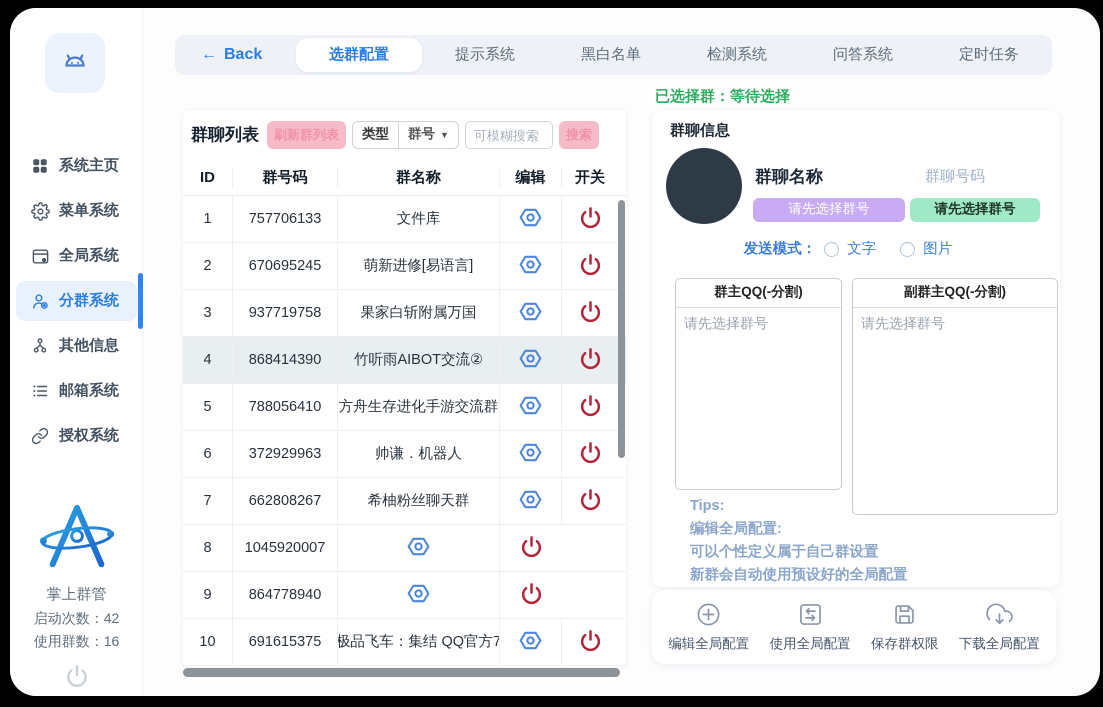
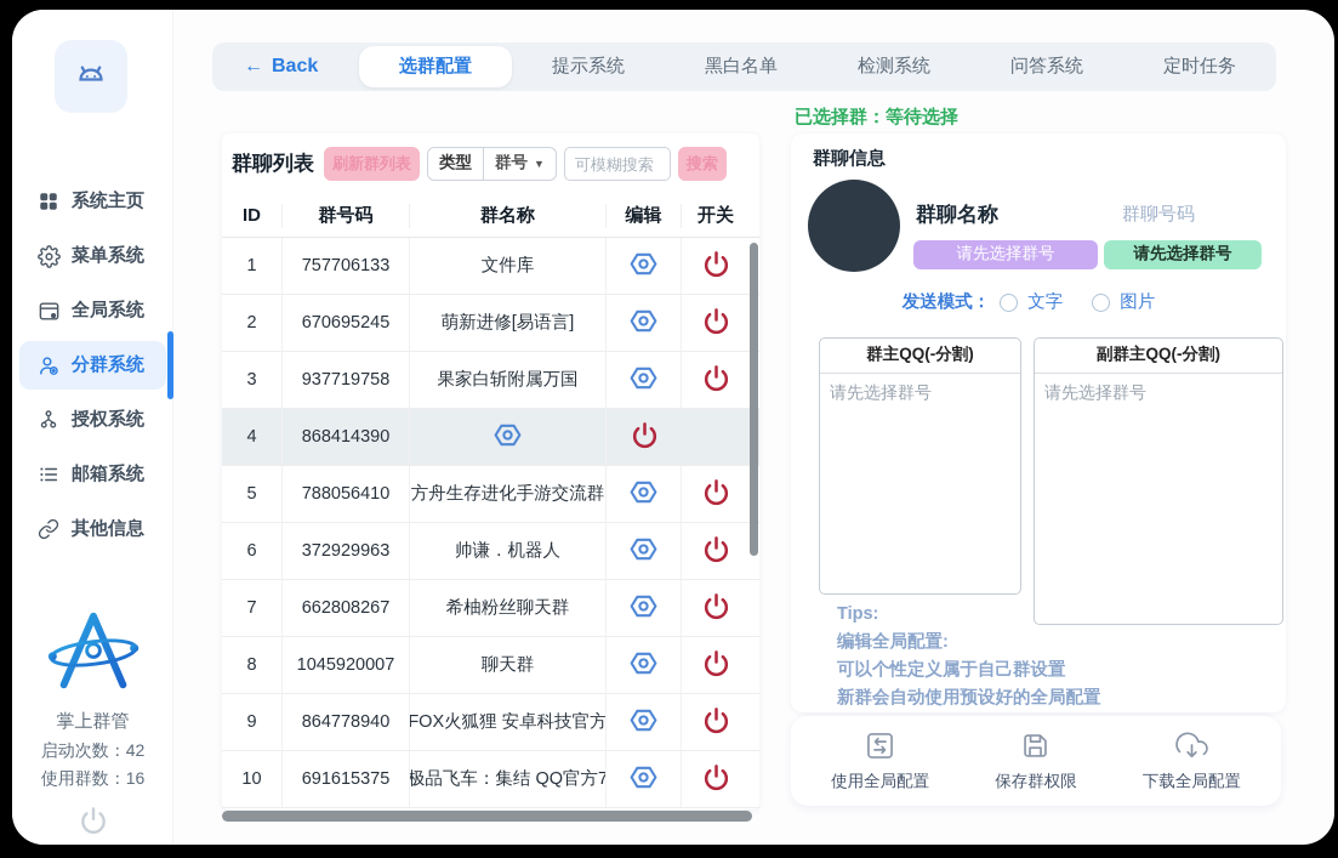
  系统主页
  菜单系统
  全局系统
  分群系统
- 其他信息
+ 授权系统
  邮箱系统
- 授权系统
+ 其他信息
  掌上群管
  启动次数：42
  使用群数：16
  ←
  Back
  选群配置
  提示系统
  黑白名单
  检测系统
  问答系统
  定时任务
  已选择群：等待选择
  群聊列表
  刷新群列表
  类型
  群号
  ▼
  可模糊搜索
  搜索
  ID
  群号码
  群名称
  编辑
  开关
  1
  757706133
  文件库
  2
  670695245
  萌新进修[易语言]
  3
  937719758
  果家白斩附属万国
  4
  868414390
- 竹听雨AIBOT交流②
  5
  788056410
  方舟生存进化手游交流群
  6
  372929963
  帅谦．机器人
  7
  662808267
  希柚粉丝聊天群
  8
  1045920007
+ 聊天群
  9
  864778940
+ FOX火狐狸 安卓科技官方
  10
  691615375
  极品飞车：集结 QQ官方7
  群聊信息
  群聊名称
  群聊号码
  请先选择群号
  请先选择群号
  发送模式：
  文字
  图片
  群主QQ(-分割)
  请先选择群号
  副群主QQ(-分割)
  请先选择群号
  Tips:
  编辑全局配置:
  可以个性定义属于自己群设置
  新群会自动使用预设好的全局配置
- 编辑全局配置
  使用全局配置
  保存群权限
  下载全局配置
